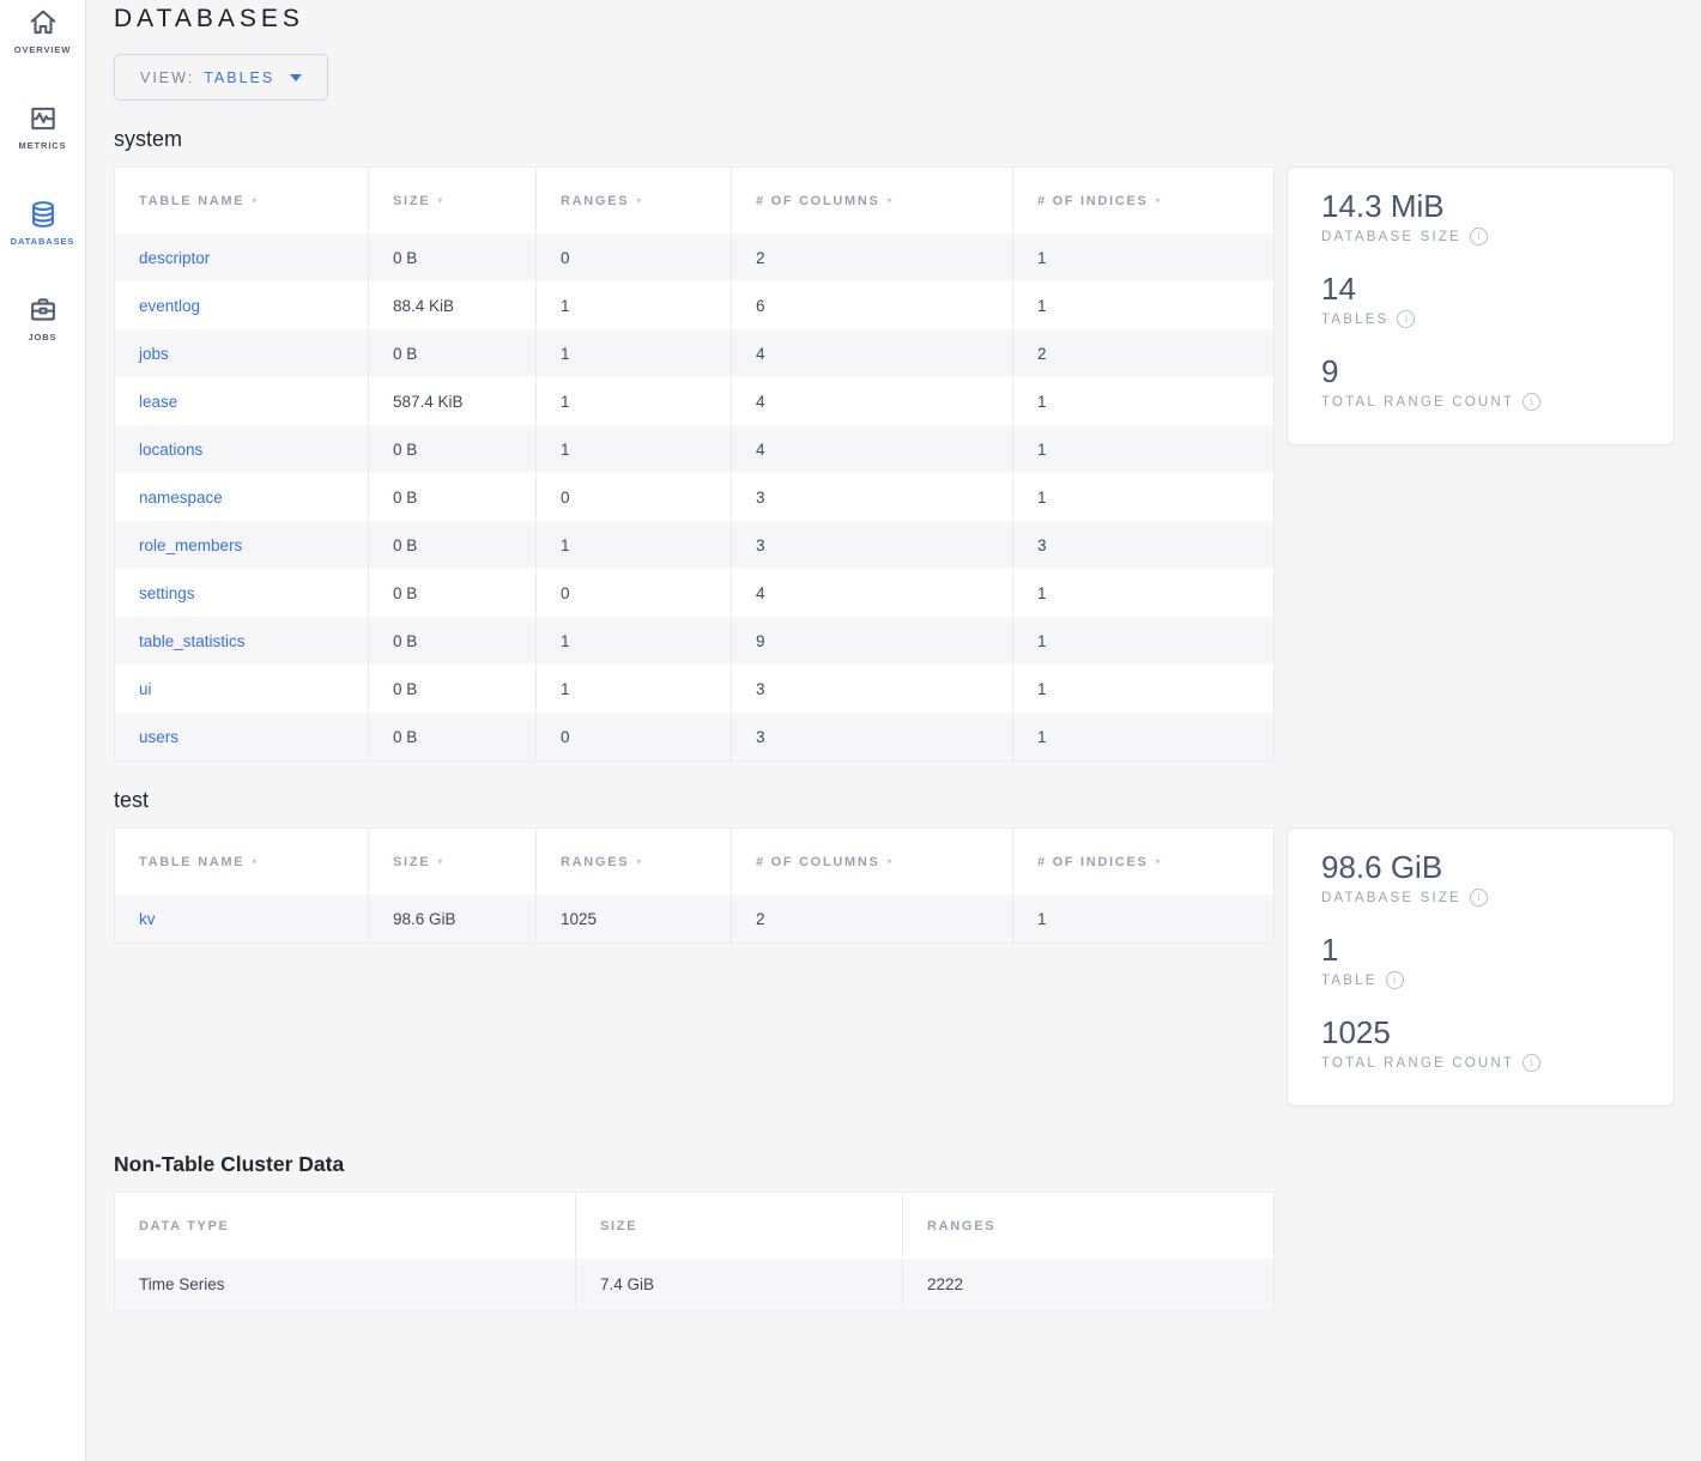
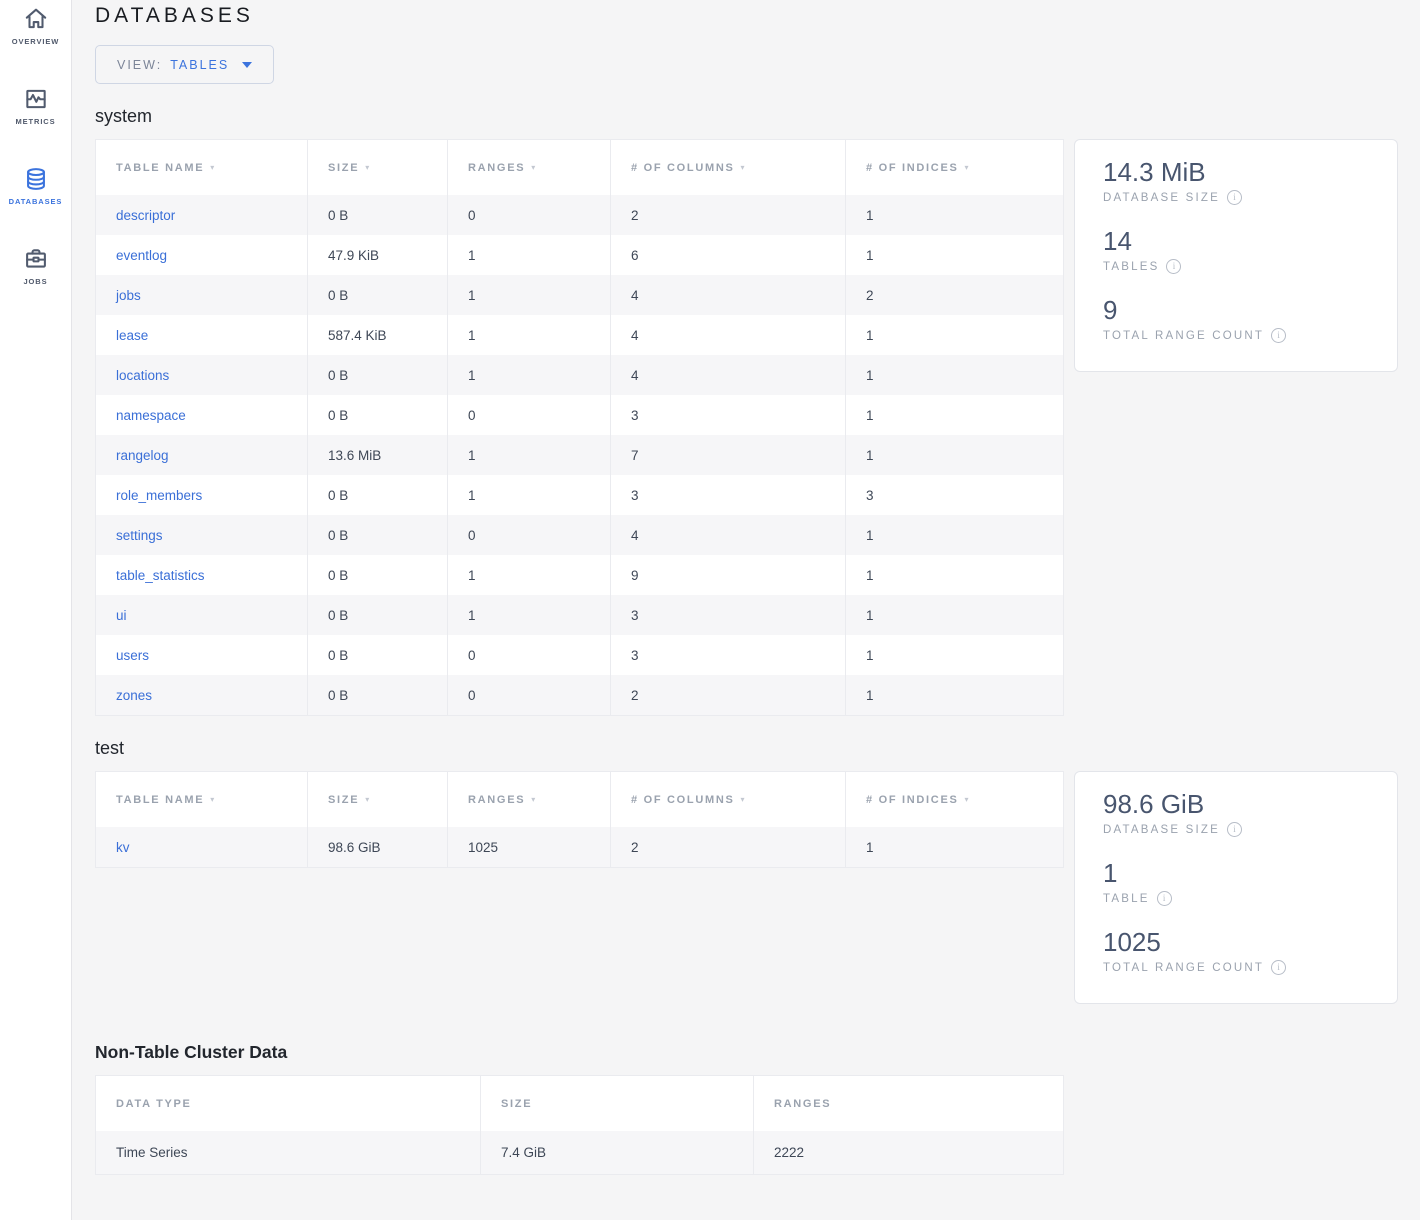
  OVERVIEW
  METRICS
  DATABASES
  JOBS
  DATABASES
  VIEW:
  TABLES
  system
  TABLE NAME ▾	SIZE ▾	RANGES ▾	# OF COLUMNS ▾	# OF INDICES ▾
  descriptor	0 B	0	2	1
- eventlog	88.4 KiB	1	6	1
+ eventlog	47.9 KiB	1	6	1
  jobs	0 B	1	4	2
  lease	587.4 KiB	1	4	1
  locations	0 B	1	4	1
  namespace	0 B	0	3	1
+ rangelog	13.6 MiB	1	7	1
  role_members	0 B	1	3	3
  settings	0 B	0	4	1
  table_statistics	0 B	1	9	1
  ui	0 B	1	3	1
  users	0 B	0	3	1
+ zones	0 B	0	2	1
  14.3 MiB
  DATABASE SIZE
  i
  14
  TABLES
  i
  9
  TOTAL RANGE COUNT
  i
  test
  TABLE NAME ▾	SIZE ▾	RANGES ▾	# OF COLUMNS ▾	# OF INDICES ▾
  kv	98.6 GiB	1025	2	1
  98.6 GiB
  DATABASE SIZE
  i
  1
  TABLE
  i
  1025
  TOTAL RANGE COUNT
  i
  Non-Table Cluster Data
  DATA TYPE	SIZE	RANGES
  Time Series	7.4 GiB	2222
